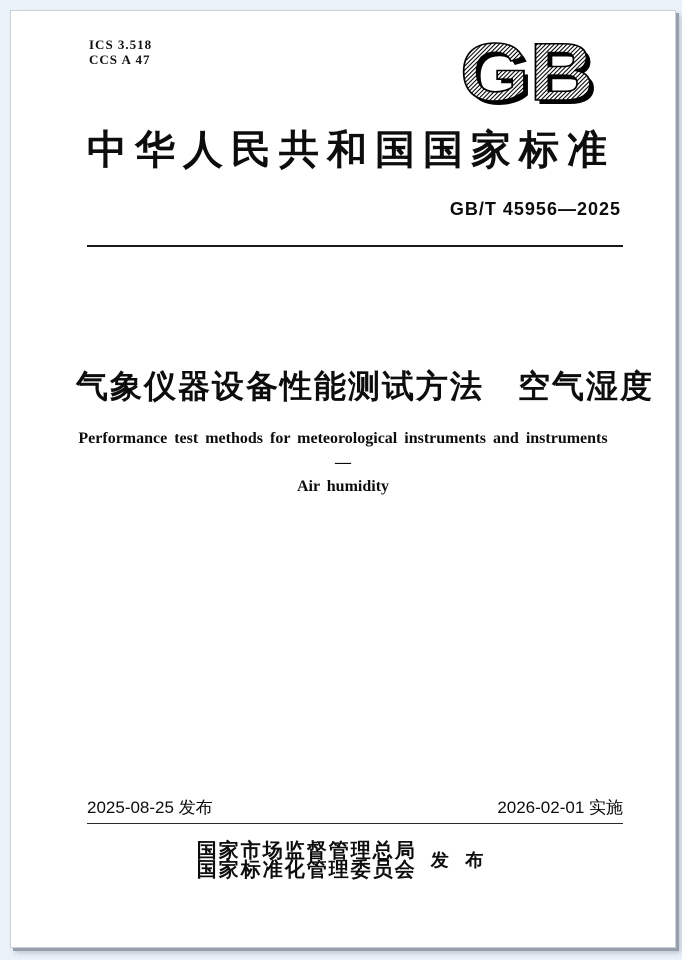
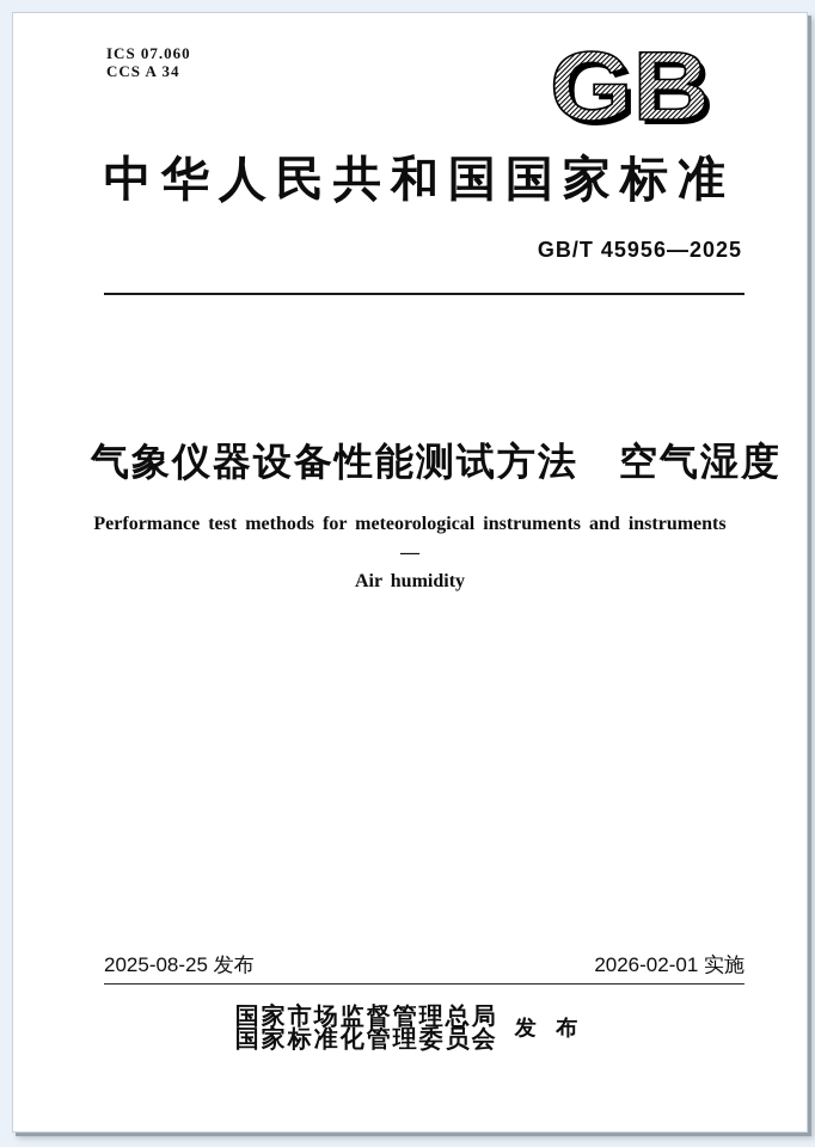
- ICS 3.518
+ ICS 07.060
- CCS A 47
+ CCS A 34
  GB
  中华人民共和国国家标准
  GB/T 45956—2025
  气象仪器设备性能测试方法 空气湿度
  Performance test methods for meteorological instruments and instruments—
  Air humidity
  2025-08-25 发布
  2026-02-01 实施
  国家市场监督管理总局
  国家标准化管理委员会
  发 布
